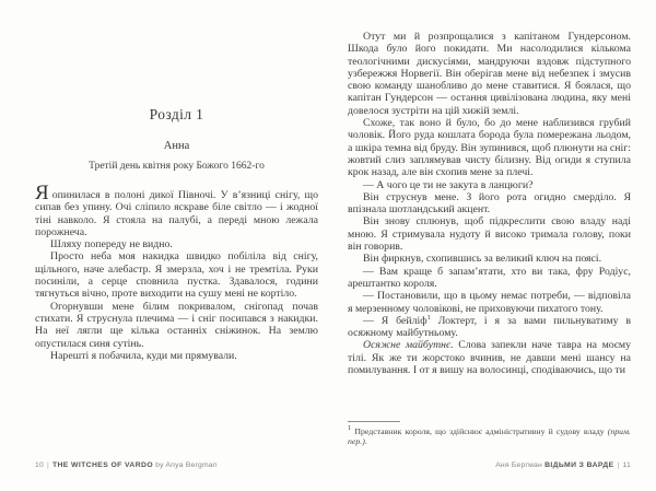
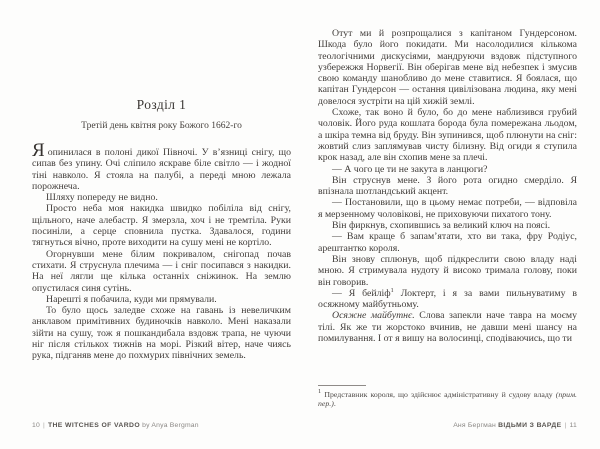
  Розділ 1
- Анна
  Третій день квітня року Божого 1662-го
  Я опинилася в полоні дикої Півночі. У в’язниці снігу, що сипав без упину. Очі сліпило яскраве біле світло — і жодної тіні навколо. Я стояла на палубі, а переді мною лежала порожнеча.
  Шляху попереду не видно.
  Просто неба моя накидка швидко побіліла від снігу, щільного, наче алебастр. Я змерзла, хоч і не тремтіла. Руки посиніли, а серце сповнила пустка. Здавалося, години тягнуться вічно, проте виходити на сушу мені не кортіло.
  Огорнувши мене білим покривалом, снігопад почав стихати. Я струснула плечима — і сніг посипався з накидки. На неї лягли ще кілька останніх сніжинок. На землю опустилася синя сутінь.
  Нарешті я побачила, куди ми прямували.
+ То було щось заледве схоже на гавань із невеличким анклавом примітивних будиночків навколо. Мені наказали зійти на сушу, тож я пошкандибала вздовж трапа, не чуючи ніг після стількох тижнів на морі. Різкий вітер, наче чиясь рука, підганяв мене до похмурих північних земель.
  Отут ми й розпрощалися з капітаном Гундерсоном. Шкода було його покидати. Ми насолодилися кількома теологічними дискусіями, мандруючи вздовж підступного узбережжя Норвегії. Він оберігав мене від небезпек і змусив свою команду шанобливо до мене ставитися. Я боялася, що капітан Гундерсон — остання цивілізована людина, яку мені довелося зустріти на цій хижій землі.
  Схоже, так воно й було, бо до мене наблизився грубий чоловік. Його руда кошлата борода була помережана льодом, а шкіра темна від бруду. Він зупинився, щоб плюнути на сніг: жовтий слиз заплямував чисту білизну. Від огиди я ступила крок назад, але він схопив мене за плечі.
  — А чого це ти не закута в ланцюги?
  Він струснув мене. З його рота огидно смерділо. Я впізнала шотландський акцент.
- Він знову сплюнув, щоб підкреслити свою владу наді мною. Я стримувала нудоту й високо тримала голову, поки він говорив.
+ — Постановили, що в цьому немає потреби, — відповіла я мерзенному чоловікові, не приховуючи пихатого тону.
  Він фиркнув, схопившись за великий ключ на поясі.
  — Вам краще б запам’ятати, хто ви така, фру Родіус, арештантко короля.
- — Постановили, що в цьому немає потреби, — відповіла я мерзенному чоловікові, не приховуючи пихатого тону.
+ Він знову сплюнув, щоб підкреслити свою владу наді мною. Я стримувала нудоту й високо тримала голову, поки він говорив.
  — Я бейліф Локтерт, і я за вами пильнуватиму в осяжному майбутньому.
  Осяжне майбутнє. Слова запекли наче тавра на моєму тілі. Як же ти жорстоко вчинив, не давши мені шансу на помилування. І от я вишу на волосинці, сподіваючись, що ти
  Представник короля, що здійснює адміністративну й судову владу (прим. пер.).
